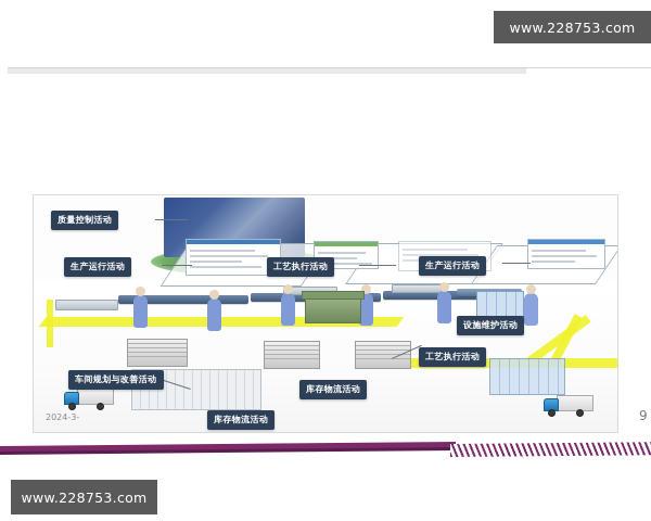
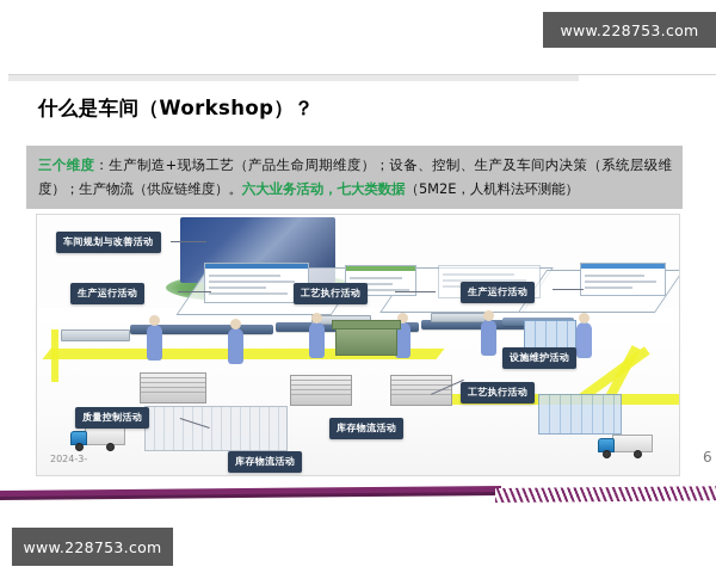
  www.228753.com
+ 什么是车间（Workshop）？
+ 三个维度：生产制造+现场工艺（产品生命周期维度）；设备、控制、生产及车间内决策（系统层级维度）；生产物流（供应链维度）。六大业务活动，七大类数据（5M2E，人机料法环测能）
- 质量控制活动
+ 车间规划与改善活动
  生产运行活动
  工艺执行活动
  生产运行活动
  设施维护活动
- 车间规划与改善活动
+ 质量控制活动
  工艺执行活动
  库存物流活动
  库存物流活动
  2024-3-
- 9
+ 6
  www.228753.com
